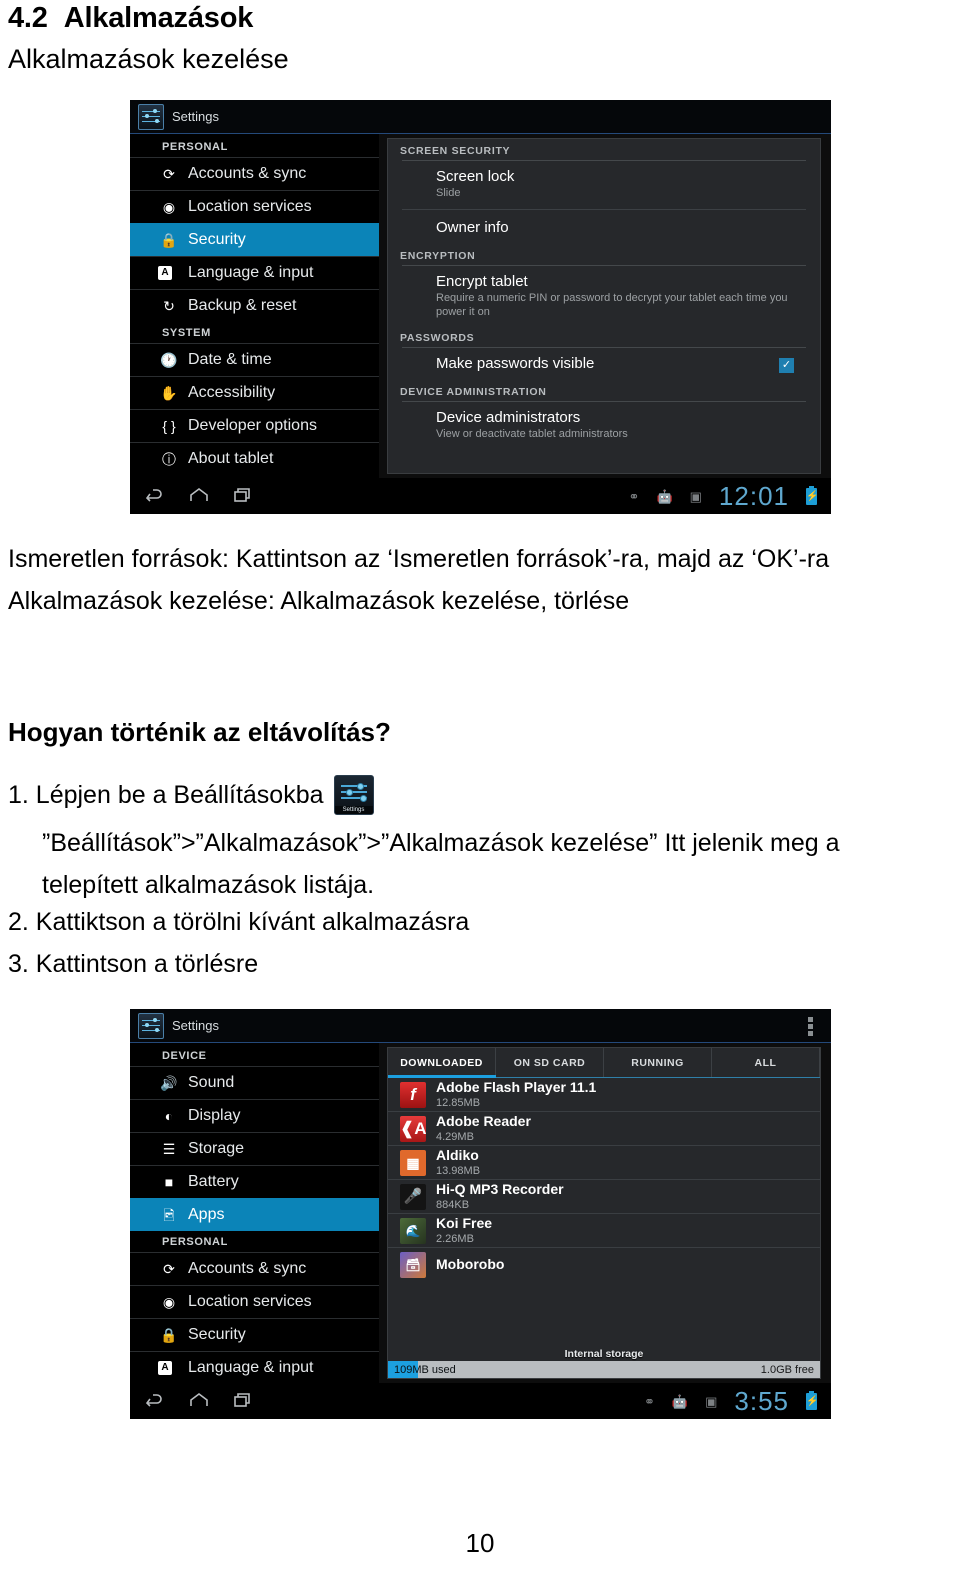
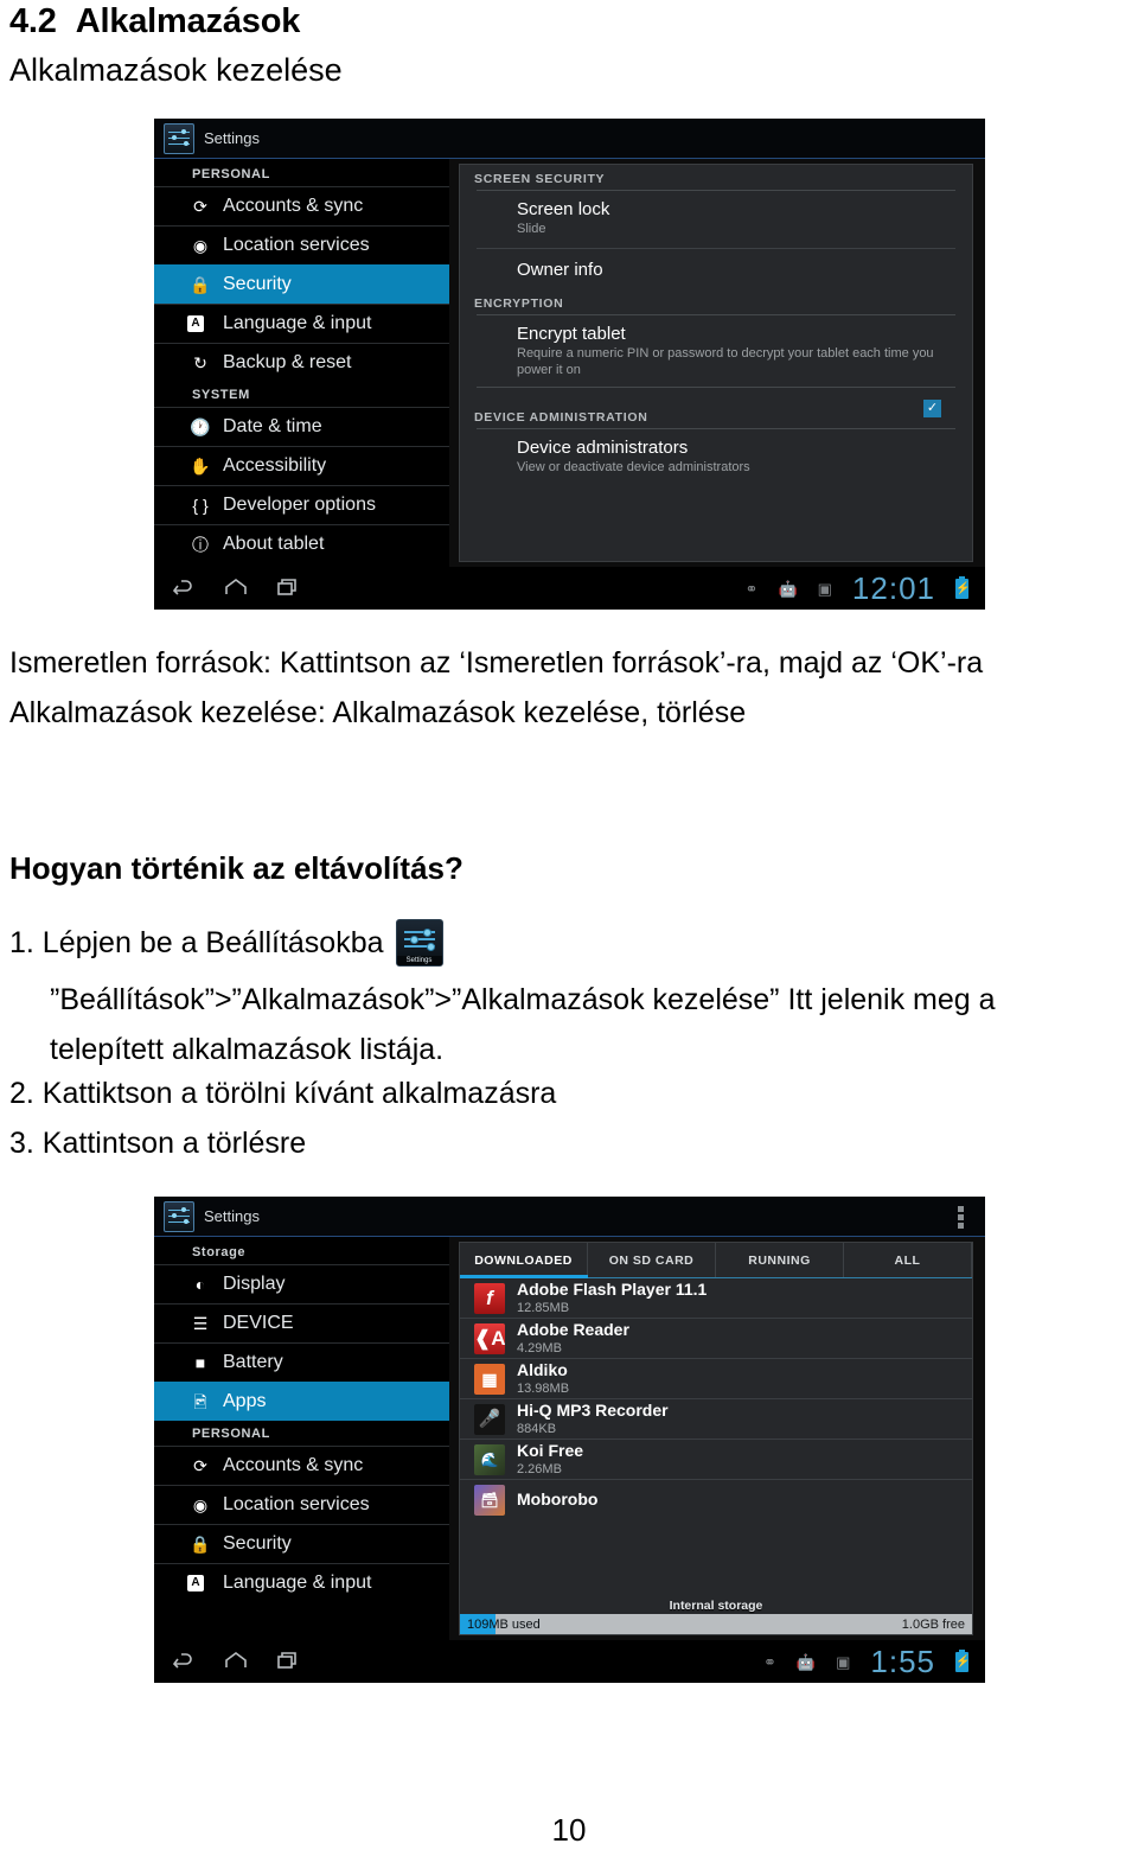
  4.2 Alkalmazások
  Alkalmazások kezelése
  Settings
  PERSONAL
  ⟳
  Accounts & sync
  ◉
  Location services
  🔒
  Security
  A
  Language & input
  ↻
  Backup & reset
  SYSTEM
  🕐
  Date & time
  ✋
  Accessibility
  { }
  Developer options
  ⓘ
  About tablet
  SCREEN SECURITY
  Screen lock
  Slide
  Owner info
  ENCRYPTION
  Encrypt tablet
  Require a numeric PIN or password to decrypt your tablet each time you power it on
- PASSWORDS
- Make passwords visible
  ✓
  DEVICE ADMINISTRATION
  Device administrators
- View or deactivate tablet administrators
+ View or deactivate device administrators
  ⚭
  🤖
  ▣
  12:01
  ⚡
  Ismeretlen források: Kattintson az ‘Ismeretlen források’-ra, majd az ‘OK’-ra
  Alkalmazások kezelése: Alkalmazások kezelése, törlése
  Hogyan történik az eltávolítás?
  1. Lépjen be a Beállításokba
  ”Beállítások”>”Alkalmazások”>”Alkalmazások kezelése” Itt jelenik meg a
  telepített alkalmazások listája.
  2. Kattiktson a törölni kívánt alkalmazásra
  3. Kattintson a törlésre
  Settings
- DEVICE
+ Storage
- 🔊
- Sound
  ◐
  Display
  ☰
- Storage
+ DEVICE
  ■
  Battery
  🖻
  Apps
  PERSONAL
  ⟳
  Accounts & sync
  ◉
  Location services
  🔒
  Security
  A
  Language & input
  DOWNLOADED
  ON SD CARD
  RUNNING
  ALL
  f
  Adobe Flash Player 11.1
  12.85MB
  ❰A
  Adobe Reader
  4.29MB
  ▦
  Aldiko
  13.98MB
  🎤
  Hi-Q MP3 Recorder
  884KB
  🌊
  Koi Free
  2.26MB
  🗃
  Moborobo
  Internal storage
  109MB used
  1.0GB free
  ⚭
  🤖
  ▣
- 3:55
+ 1:55
  ⚡
  10
